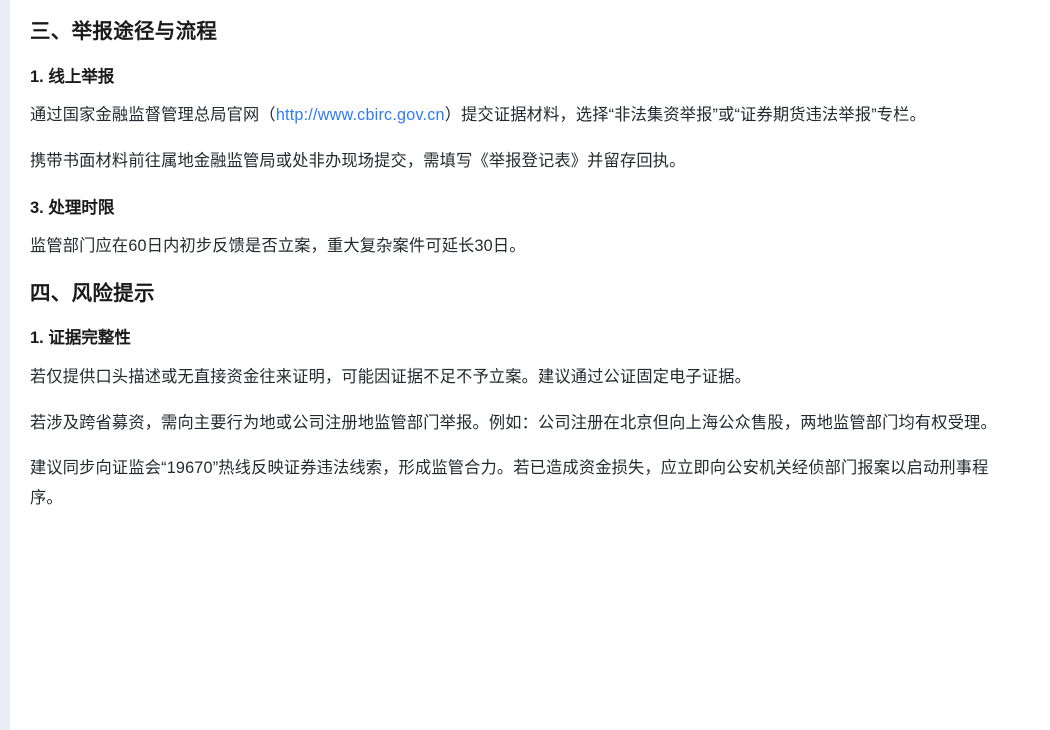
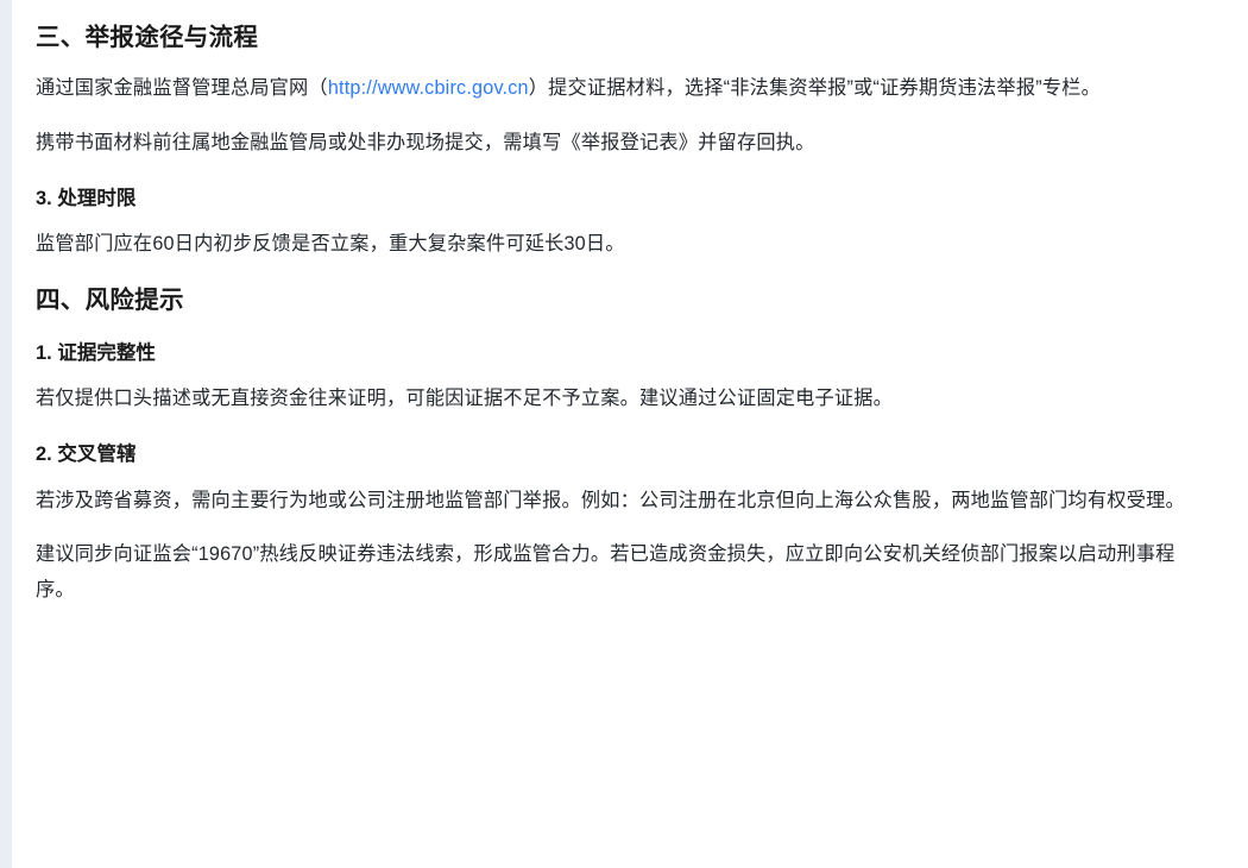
  三、举报途径与流程
- 1. 线上举报
  通过国家金融监督管理总局官网（http://www.cbirc.gov.cn）提交证据材料，选择“非法集资举报”或“证券期货违法举报”专栏。
  携带书面材料前往属地金融监管局或处非办现场提交，需填写《举报登记表》并留存回执。
  3. 处理时限
  监管部门应在60日内初步反馈是否立案，重大复杂案件可延长30日。
  四、风险提示
  1. 证据完整性
  若仅提供口头描述或无直接资金往来证明，可能因证据不足不予立案。建议通过公证固定电子证据。
+ 2. 交叉管辖
  若涉及跨省募资，需向主要行为地或公司注册地监管部门举报。例如：公司注册在北京但向上海公众售股，两地监管部门均有权受理。
  建议同步向证监会“19670”热线反映证券违法线索，形成监管合力。若已造成资金损失，应立即向公安机关经侦部门报案以启动刑事程序。
